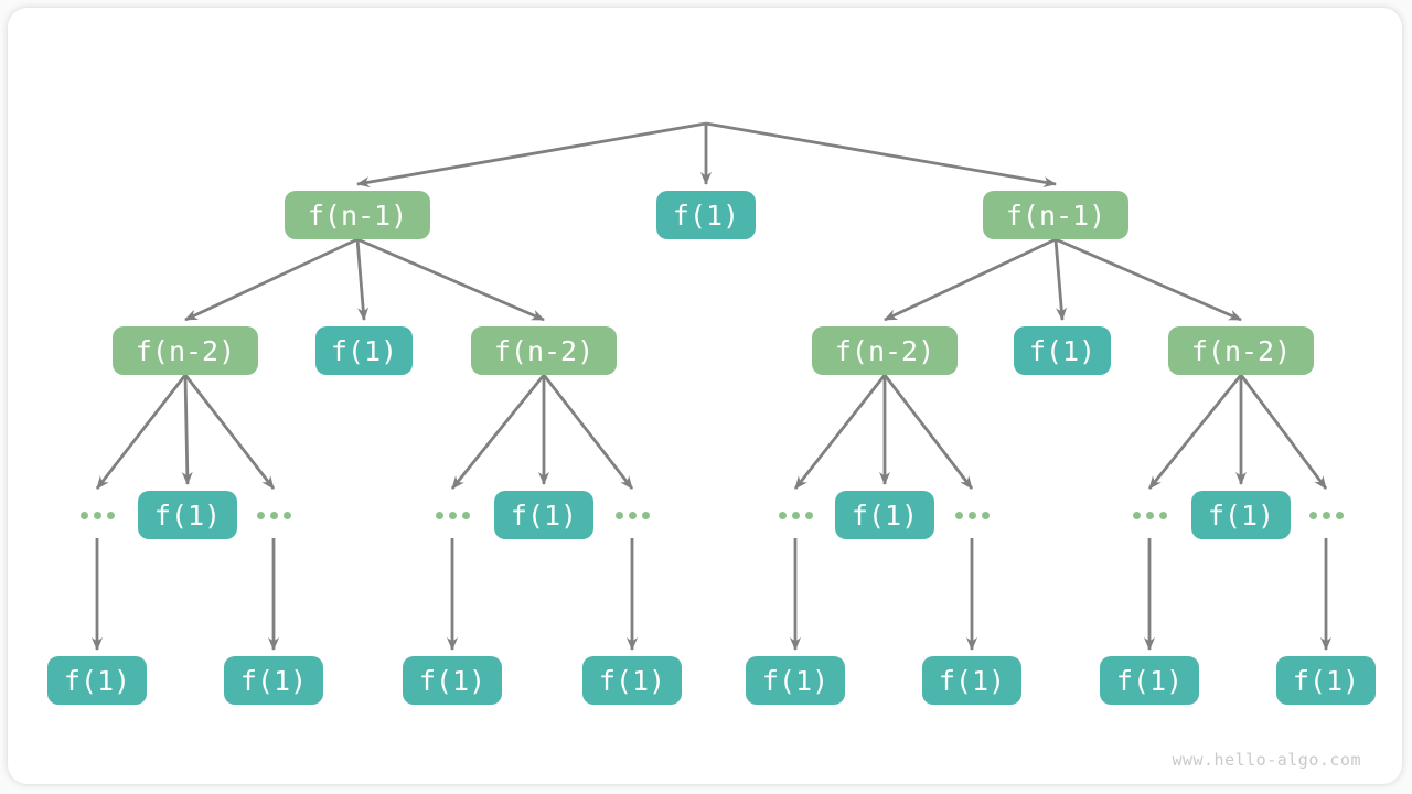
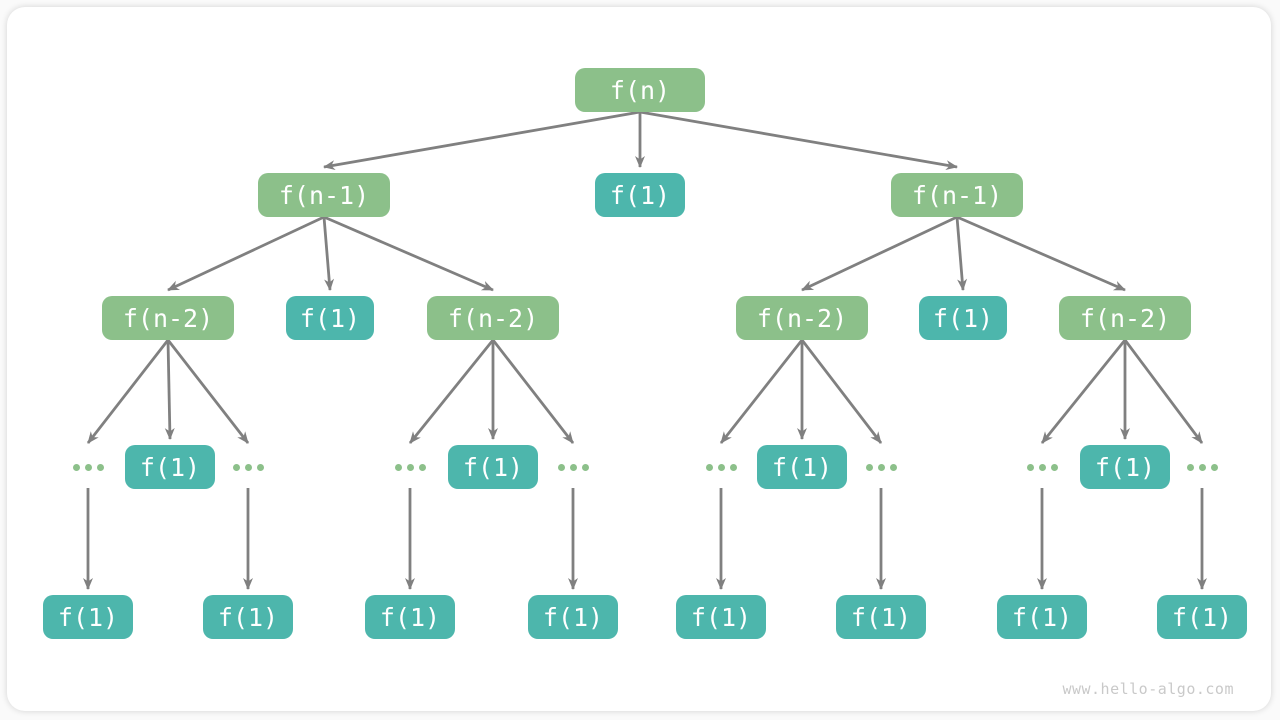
+ f(n)
  f(n-1)
  f(1)
  f(n-1)
  f(n-2)
  f(1)
  f(n-2)
  f(n-2)
  f(1)
  f(n-2)
  f(1)
  f(1)
  f(1)
  f(1)
  f(1)
  f(1)
  f(1)
  f(1)
  f(1)
  f(1)
  f(1)
  f(1)
  www.hello-algo.com
